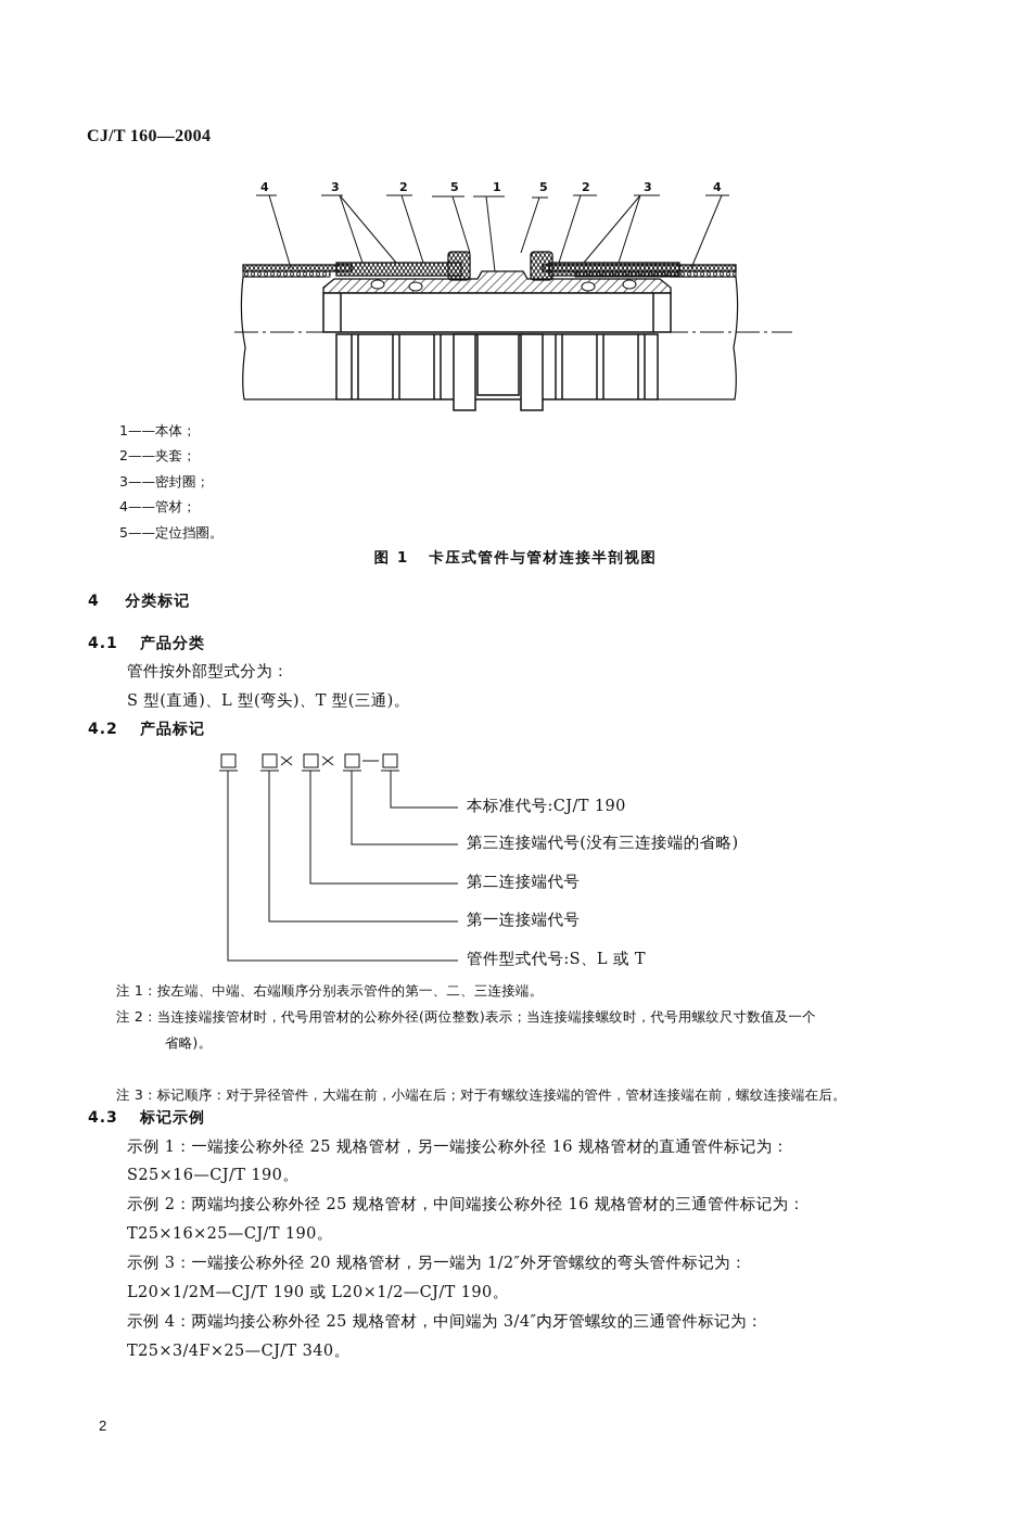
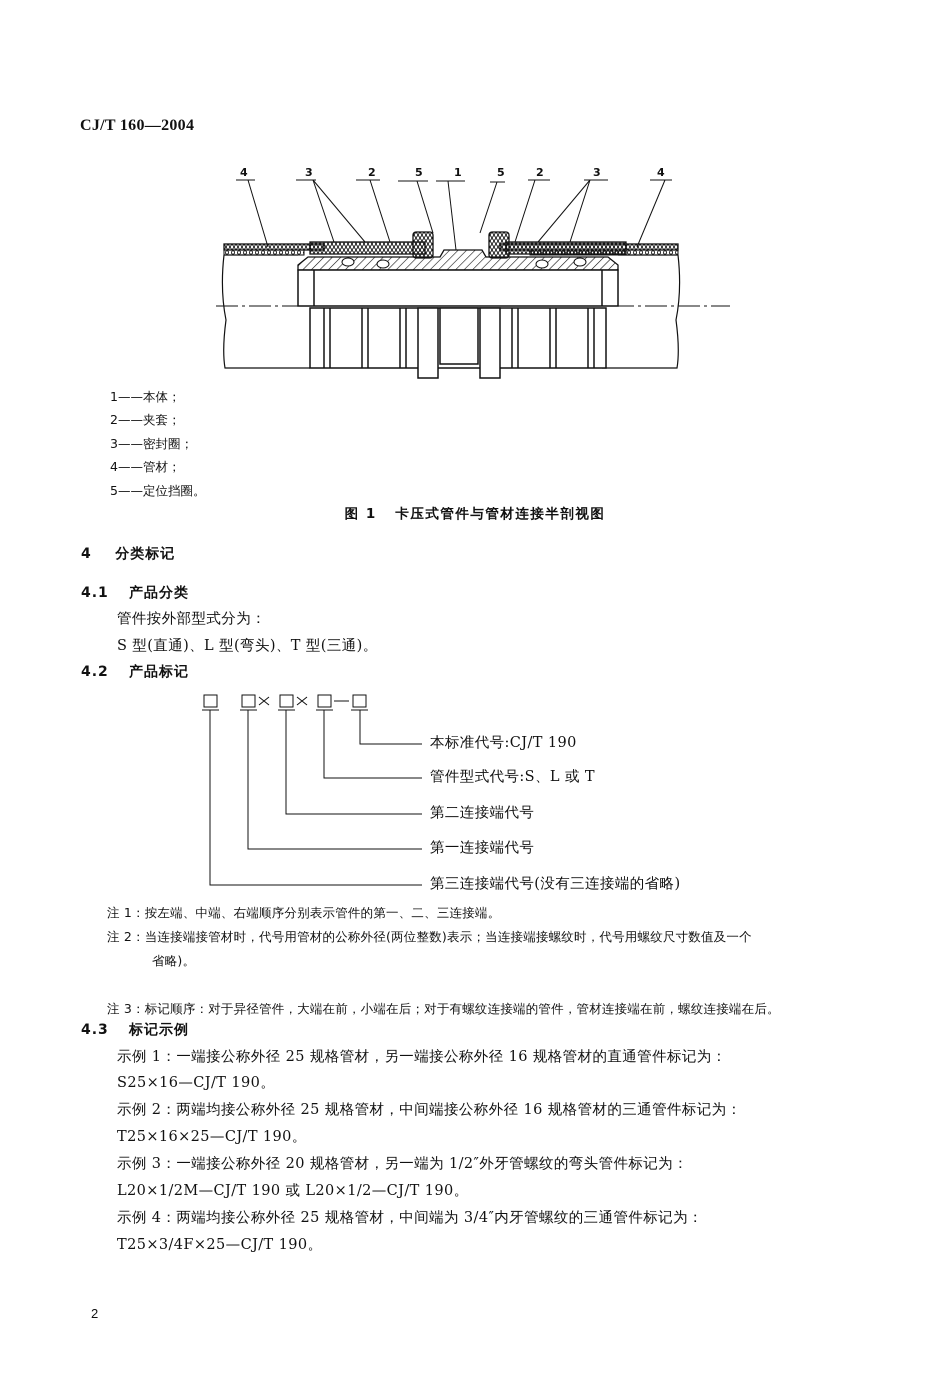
  CJ/T 160—2004
  4
  3
  2
  5
  1
  5
  2
  3
  4
  1——本体；
  2——夹套；
  3——密封圈；
  4——管材；
  5——定位挡圈。
  图 1 卡压式管件与管材连接半剖视图
  4 分类标记
  4.1 产品分类
  管件按外部型式分为：
  S 型(直通)、L 型(弯头)、T 型(三通)。
  4.2 产品标记
  本标准代号:CJ/T 190
- 第三连接端代号(没有三连接端的省略)
+ 管件型式代号:S、L 或 T
  第二连接端代号
  第一连接端代号
- 管件型式代号:S、L 或 T
+ 第三连接端代号(没有三连接端的省略)
  注 1：按左端、中端、右端顺序分别表示管件的第一、二、三连接端。
  注 2：当连接端接管材时，代号用管材的公称外径(两位整数)表示；当连接端接螺纹时，代号用螺纹尺寸数值及一个
  省略)。
  注 3：标记顺序：对于异径管件，大端在前，小端在后；对于有螺纹连接端的管件，管材连接端在前，螺纹连接端在后。
  4.3 标记示例
  示例 1：一端接公称外径 25 规格管材，另一端接公称外径 16 规格管材的直通管件标记为：
  S25×16—CJ/T 190。
  示例 2：两端均接公称外径 25 规格管材，中间端接公称外径 16 规格管材的三通管件标记为：
  T25×16×25—CJ/T 190。
  示例 3：一端接公称外径 20 规格管材，另一端为 1/2″外牙管螺纹的弯头管件标记为：
  L20×1/2M—CJ/T 190 或 L20×1/2—CJ/T 190。
  示例 4：两端均接公称外径 25 规格管材，中间端为 3/4″内牙管螺纹的三通管件标记为：
- T25×3/4F×25—CJ/T 340。
+ T25×3/4F×25—CJ/T 190。
  2
